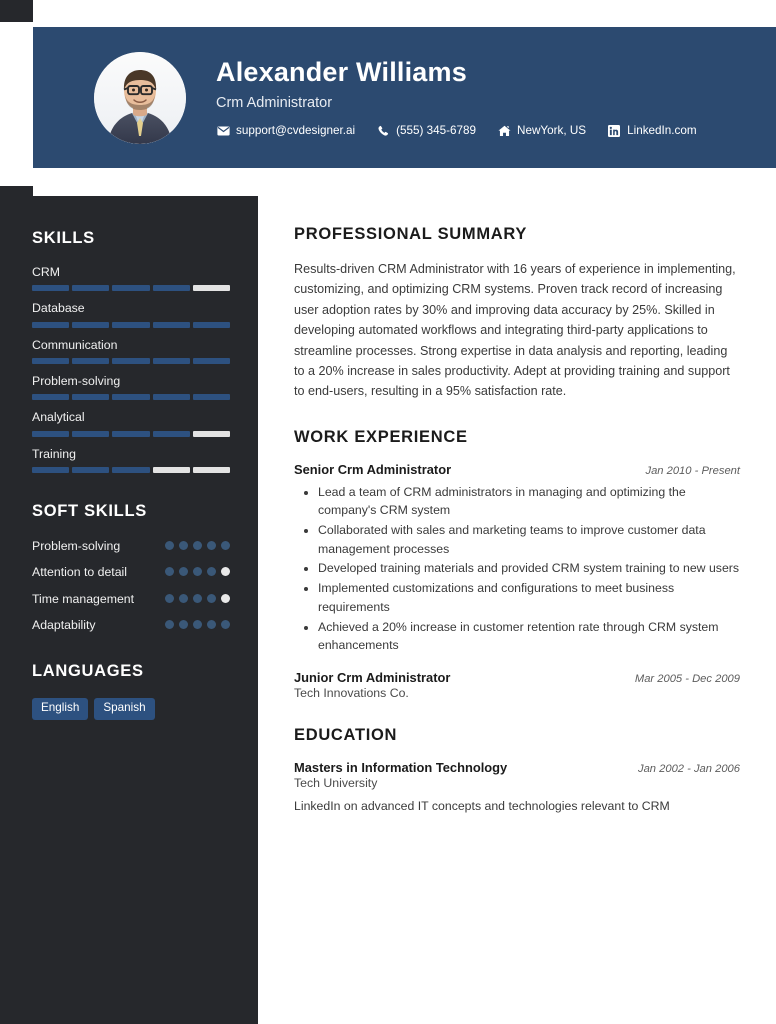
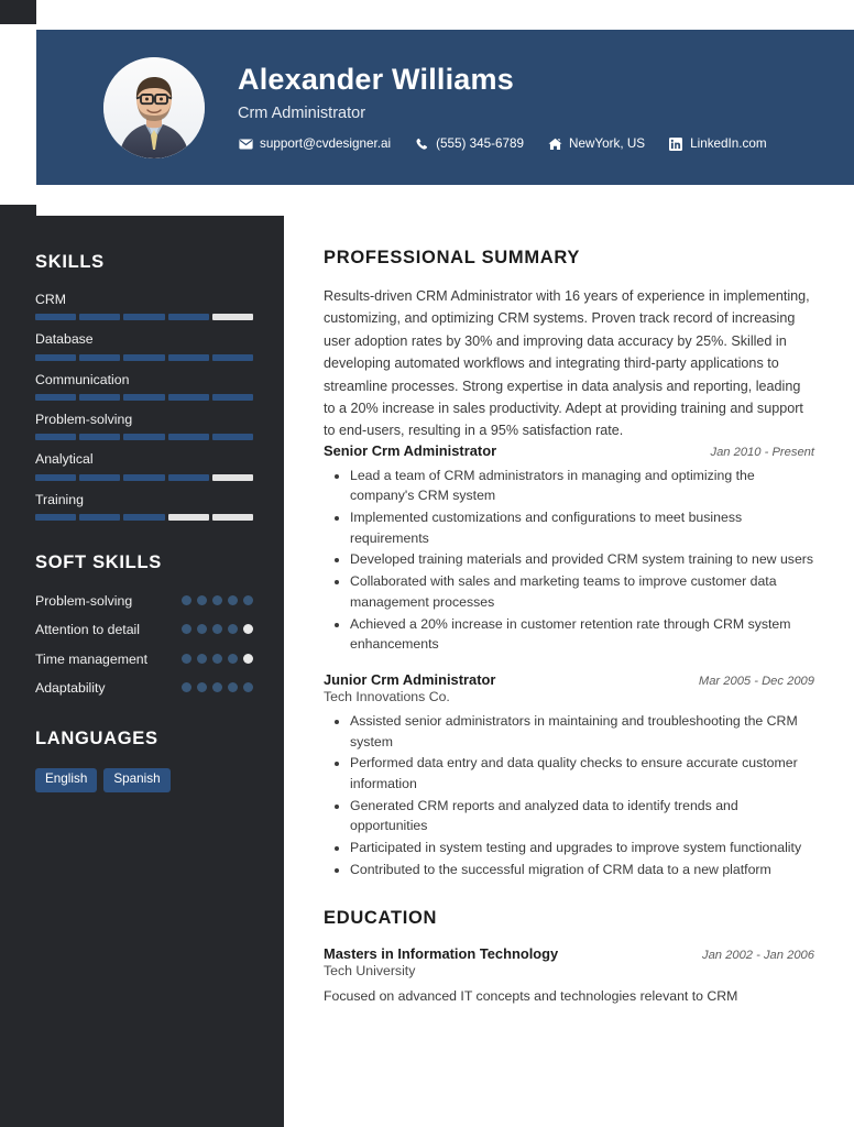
  Alexander Williams
  Crm Administrator
  support@cvdesigner.ai
  (555) 345-6789
  NewYork, US
  LinkedIn.com
  SKILLS
  CRM
  Database
  Communication
  Problem-solving
  Analytical
  Training
  SOFT SKILLS
  Problem-solving
  Attention to detail
  Time management
  Adaptability
  LANGUAGES
  English
  Spanish
  PROFESSIONAL SUMMARY
  Results-driven CRM Administrator with 16 years of experience in implementing, customizing, and optimizing CRM systems. Proven track record of increasing user adoption rates by 30% and improving data accuracy by 25%. Skilled in developing automated workflows and integrating third-party applications to streamline processes. Strong expertise in data analysis and reporting, leading to a 20% increase in sales productivity. Adept at providing training and support to end-users, resulting in a 95% satisfaction rate.
- WORK EXPERIENCE
  Senior Crm Administrator
  Jan 2010 - Present
  Lead a team of CRM administrators in managing and optimizing the company's CRM system
- Collaborated with sales and marketing teams to improve customer data management processes
+ Implemented customizations and configurations to meet business requirements
  Developed training materials and provided CRM system training to new users
- Implemented customizations and configurations to meet business requirements
+ Collaborated with sales and marketing teams to improve customer data management processes
  Achieved a 20% increase in customer retention rate through CRM system enhancements
  Junior Crm Administrator
  Mar 2005 - Dec 2009
  Tech Innovations Co.
+ Assisted senior administrators in maintaining and troubleshooting the CRM system
+ Performed data entry and data quality checks to ensure accurate customer information
+ Generated CRM reports and analyzed data to identify trends and opportunities
+ Participated in system testing and upgrades to improve system functionality
+ Contributed to the successful migration of CRM data to a new platform
  EDUCATION
  Masters in Information Technology
  Jan 2002 - Jan 2006
  Tech University
- LinkedIn on advanced IT concepts and technologies relevant to CRM
+ Focused on advanced IT concepts and technologies relevant to CRM
